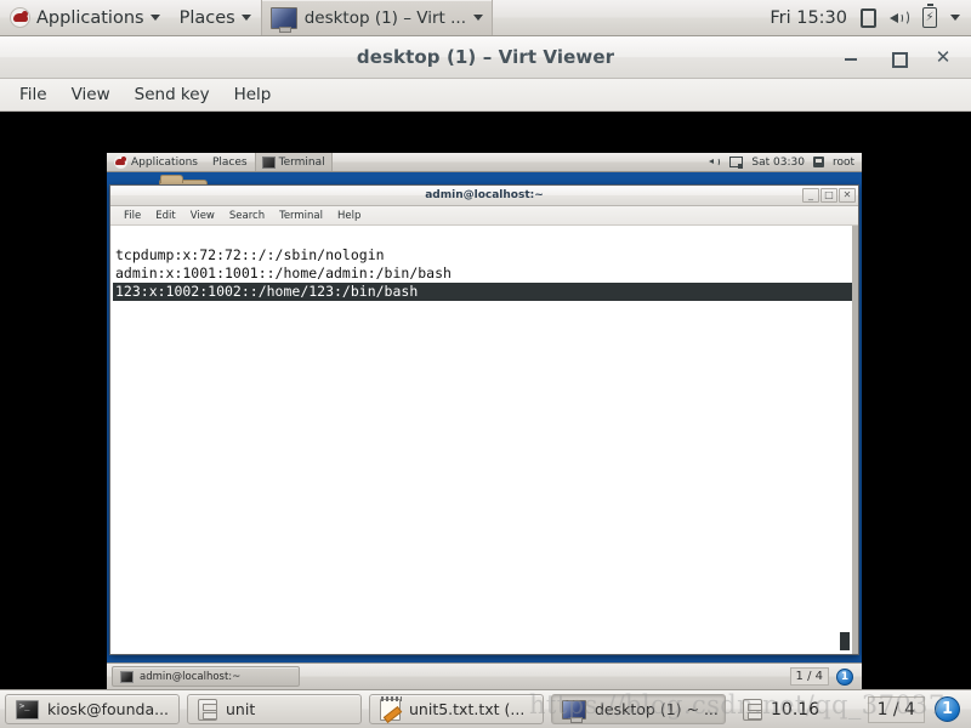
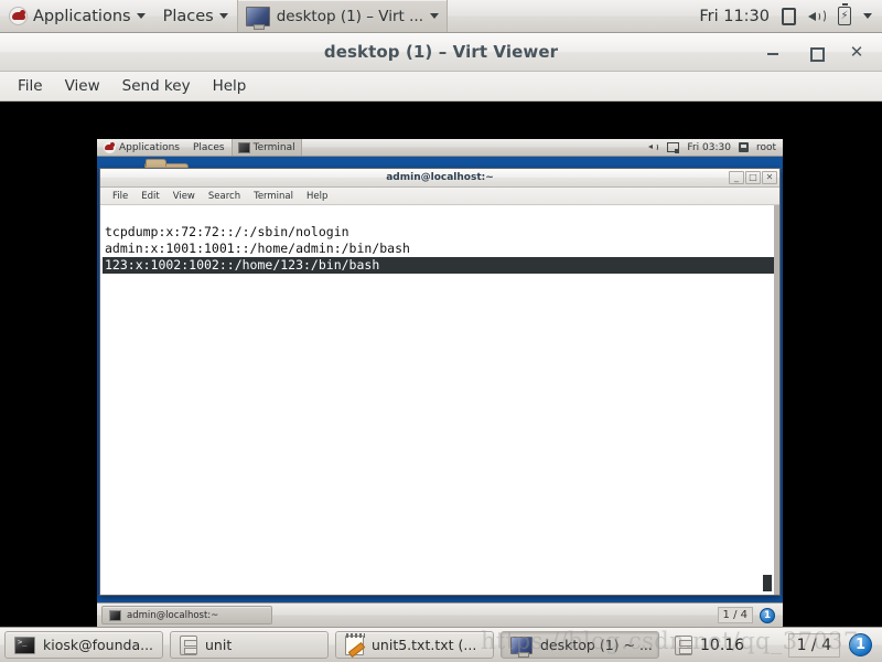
  Applications
  Places
  desktop (1) – Virt ...
- Fri 15:30
+ Fri 11:30
  ⚡
  desktop (1) – Virt Viewer
  ✕
  File
  View
  Send key
  Help
  Applications
  Places
  Terminal
- Sat 03:30
+ Fri 03:30
  root
  admin@localhost:~
  _
  □
  ✕
  File
  Edit
  View
  Search
  Terminal
  Help
  tcpdump:x:72:72::/:/sbin/nologin
  admin:x:1001:1001::/home/admin:/bin/bash
  123:x:1002:1002::/home/123:/bin/bash
  admin@localhost:~
  1 / 4
  1
  kiosk@founda...
  unit
  unit5.txt.txt (...
  desktop (1) ~ ...
  10.16
  1 / 4
  1
  https://blog.csdn.net/qq_37037
